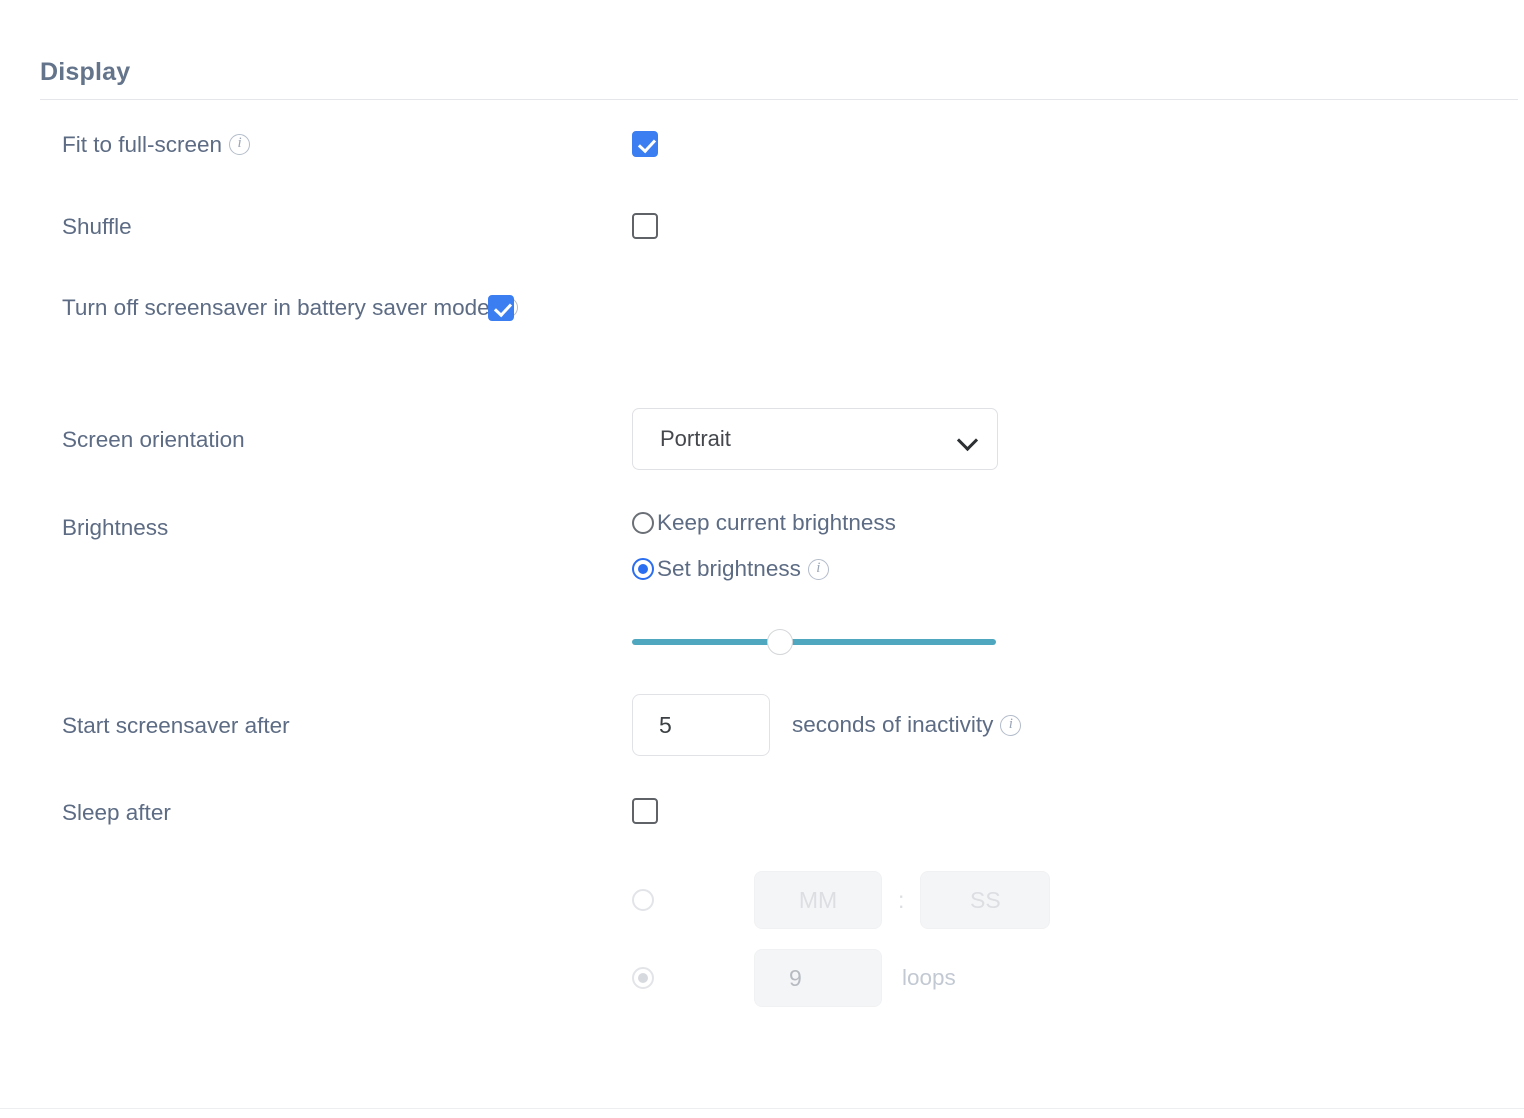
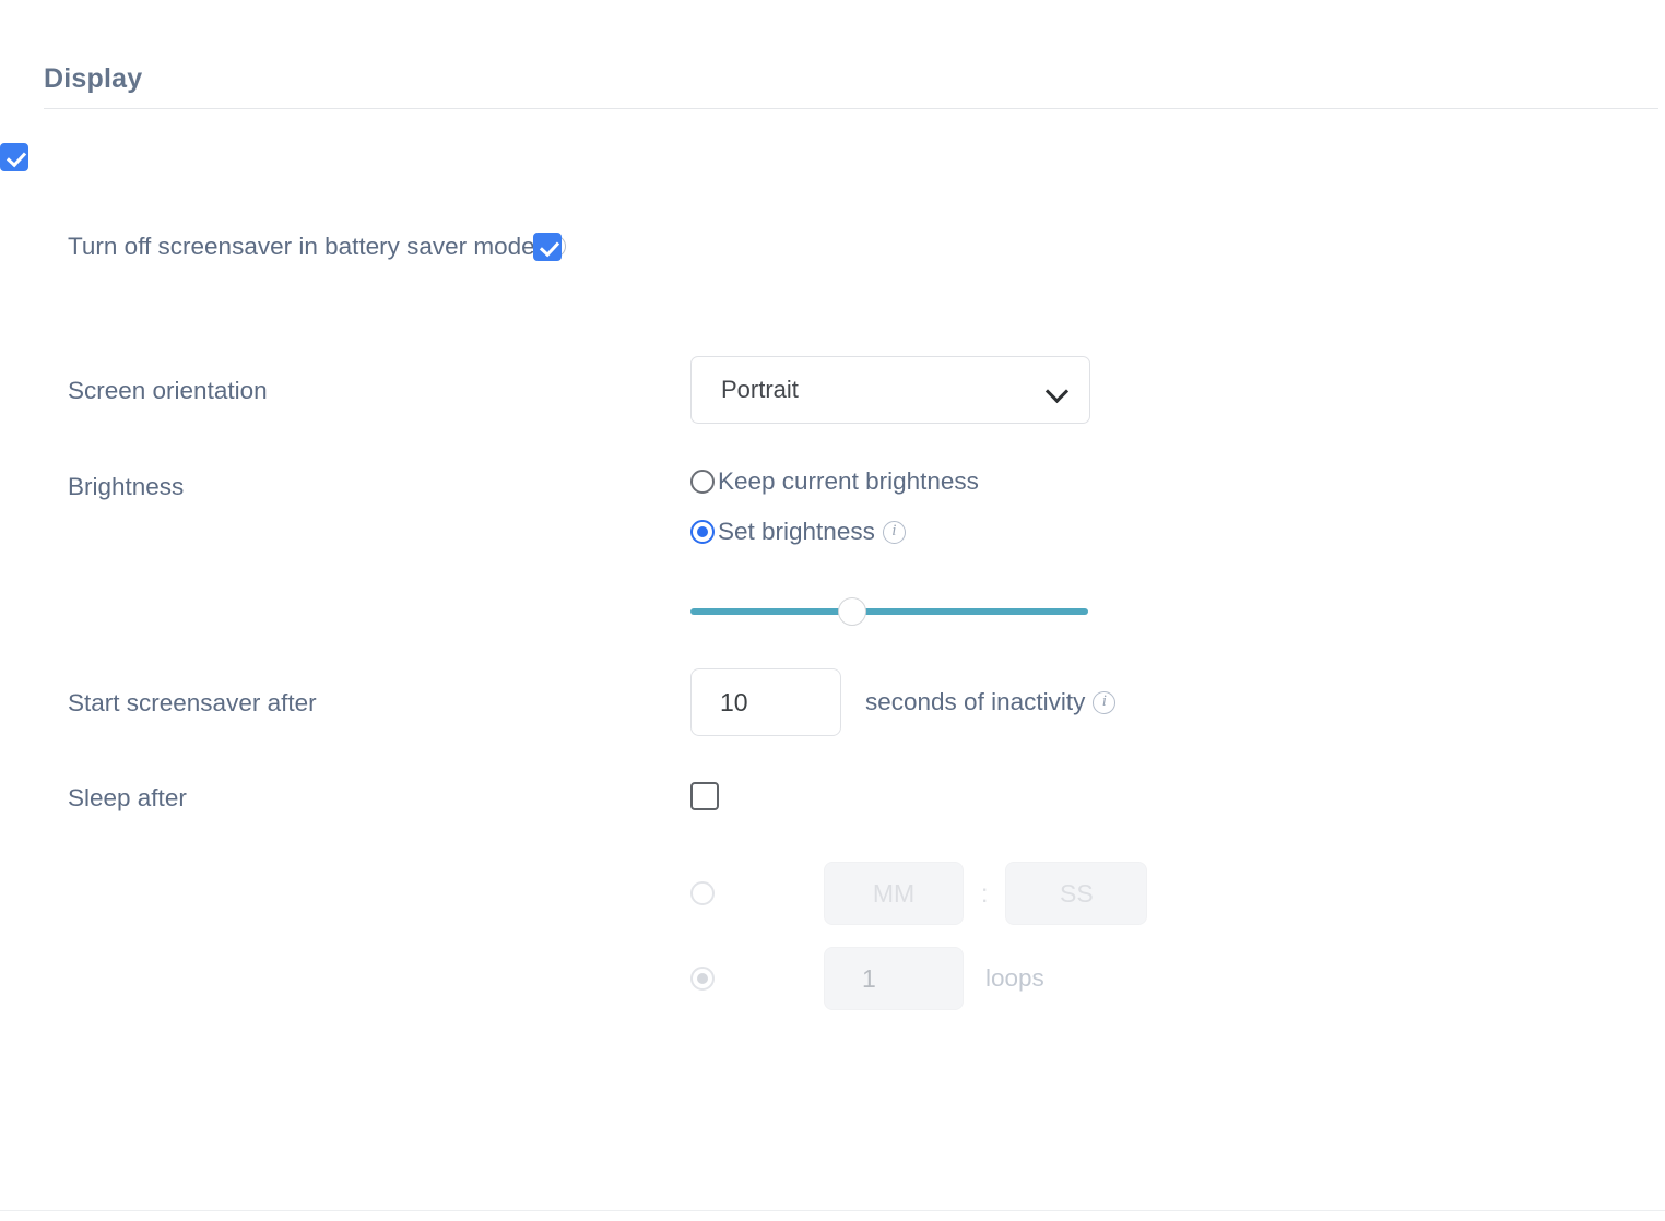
  Display
- Fit to full-screen
- Shuffle
  Turn off screensaver in battery saver mode
  Screen orientation
  Portrait
  Brightness
  Keep current brightness
  Set brightness
  Start screensaver after
- 5
+ 10
  seconds of inactivity
  Sleep after
  MM
  :
  SS
- 9
+ 1
  loops
